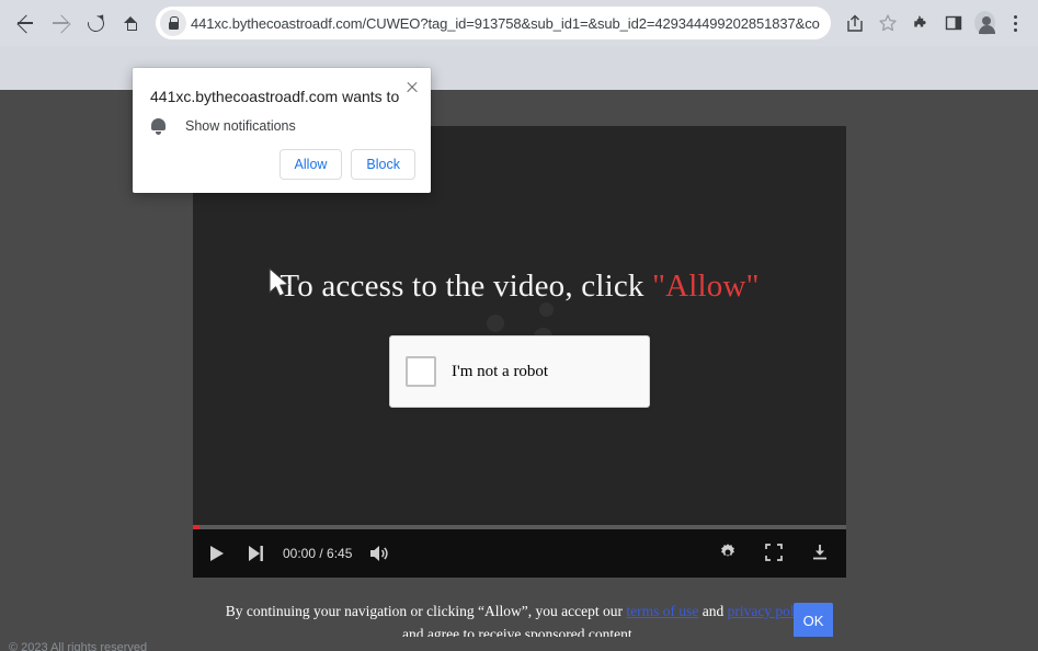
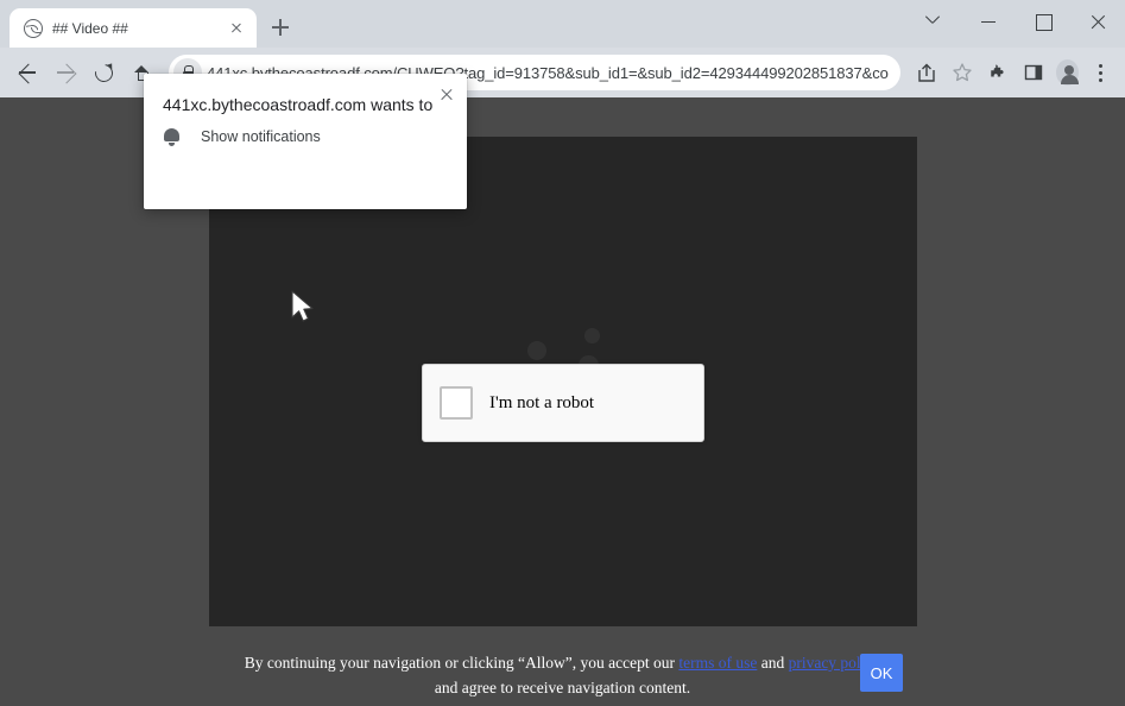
+ ## Video ##
  441xc.bythecoastroadf.com/CUWEO?tag_id=913758&sub_id1=&sub_id2=429344499202851837&co
- To access to the video, click "Allow"
  I'm not a robot
- 00:00 / 6:45
- By continuing your navigation or clicking “Allow”, you accept our terms of use and privacy pol and agree to receive sponsored content.
+ By continuing your navigation or clicking “Allow”, you accept our terms of use and privacy pol and agree to receive navigation content.
  OK
- © 2023 All rights reserved
  441xc.bythecoastroadf.com wants to
  Show notifications
- Allow
- Block
